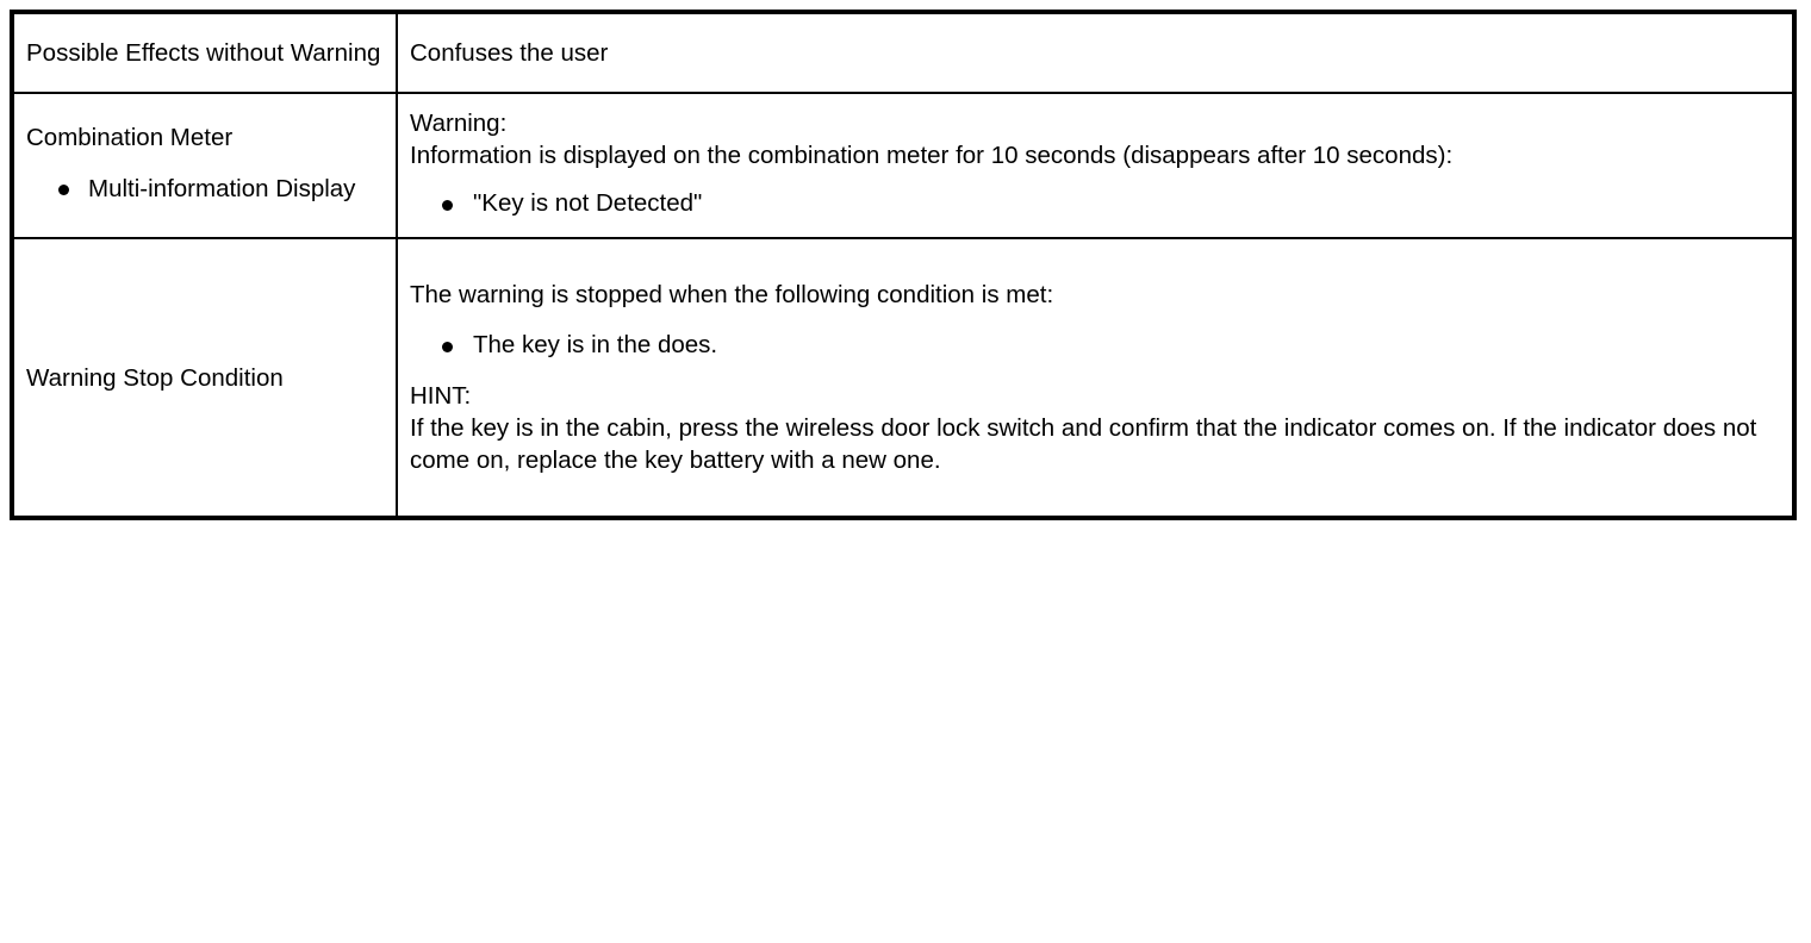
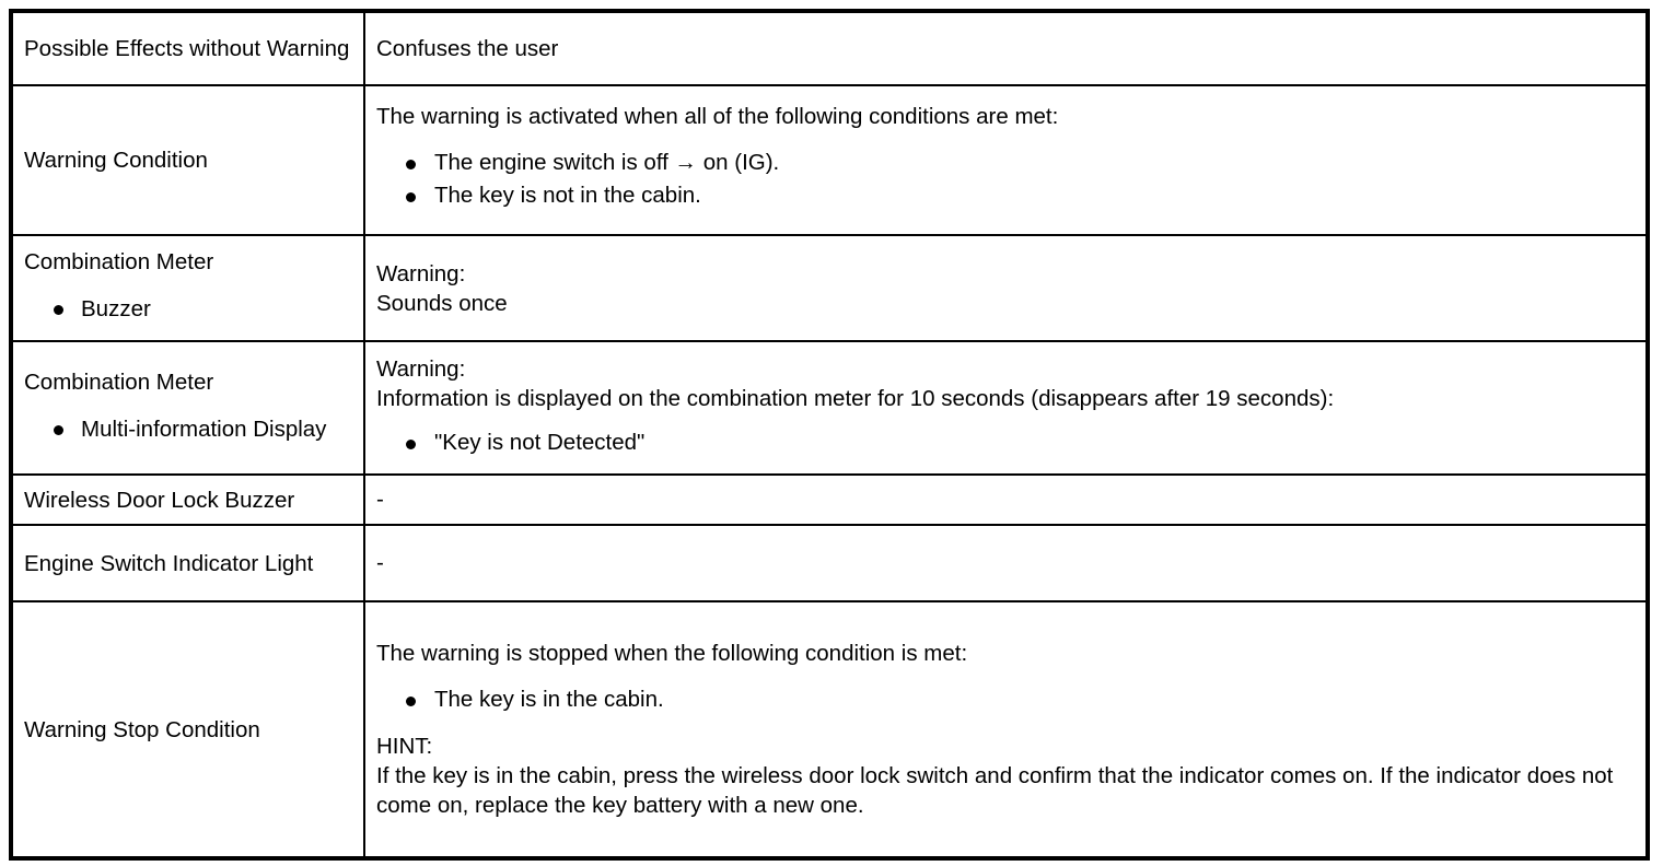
  Possible Effects without Warning	Confuses the user
+ Warning Condition	The warning is activated when all of the following conditions are met: The engine switch is off → on (IG). The key is not in the cabin.
+ Combination Meter Buzzer	Warning: Sounds once
- Combination Meter Multi-information Display	Warning: Information is displayed on the combination meter for 10 seconds (disappears after 10 seconds): "Key is not Detected"
+ Combination Meter Multi-information Display	Warning: Information is displayed on the combination meter for 10 seconds (disappears after 19 seconds): "Key is not Detected"
+ Wireless Door Lock Buzzer	-
+ Engine Switch Indicator Light	-
- Warning Stop Condition	The warning is stopped when the following condition is met: The key is in the does. HINT: If the key is in the cabin, press the wireless door lock switch and confirm that the indicator comes on. If the indicator does not come on, replace the key battery with a new one.
+ Warning Stop Condition	The warning is stopped when the following condition is met: The key is in the cabin. HINT: If the key is in the cabin, press the wireless door lock switch and confirm that the indicator comes on. If the indicator does not come on, replace the key battery with a new one.
